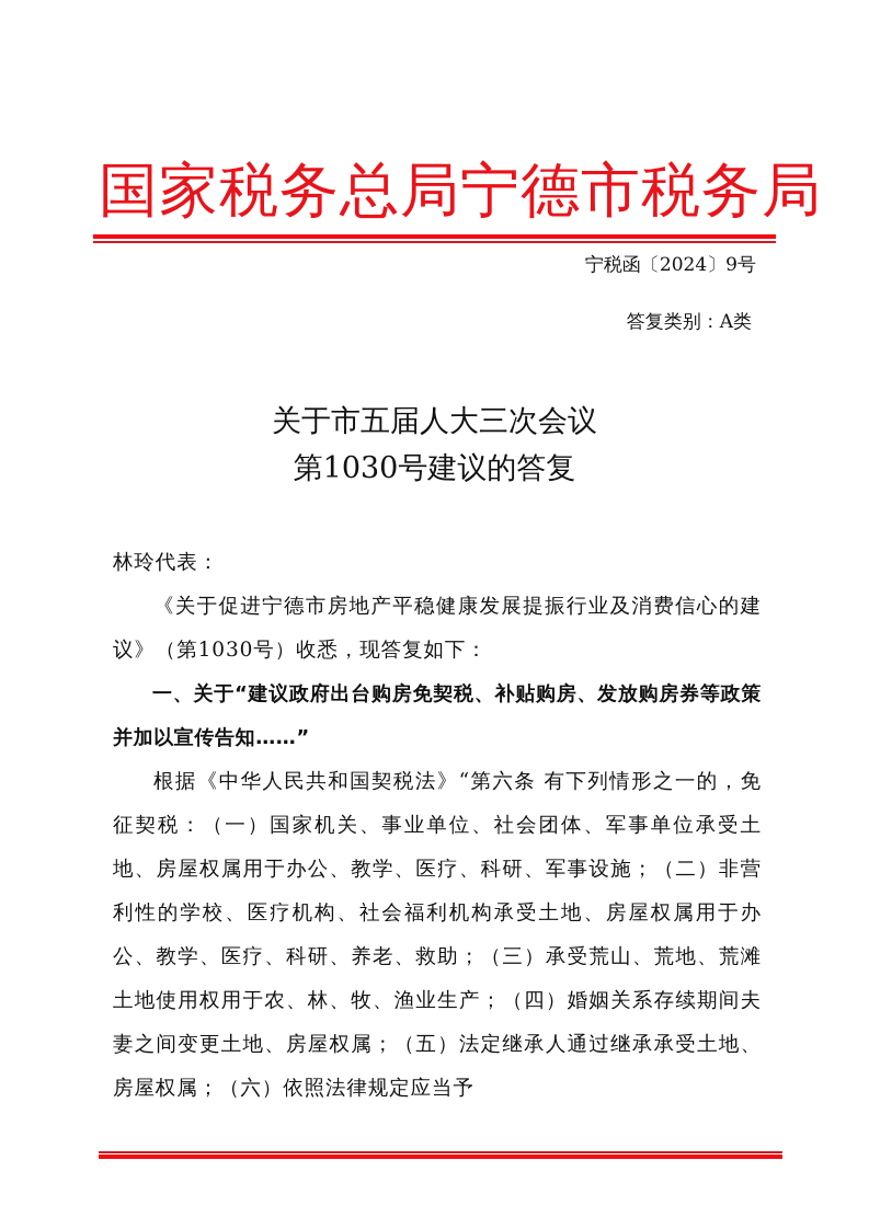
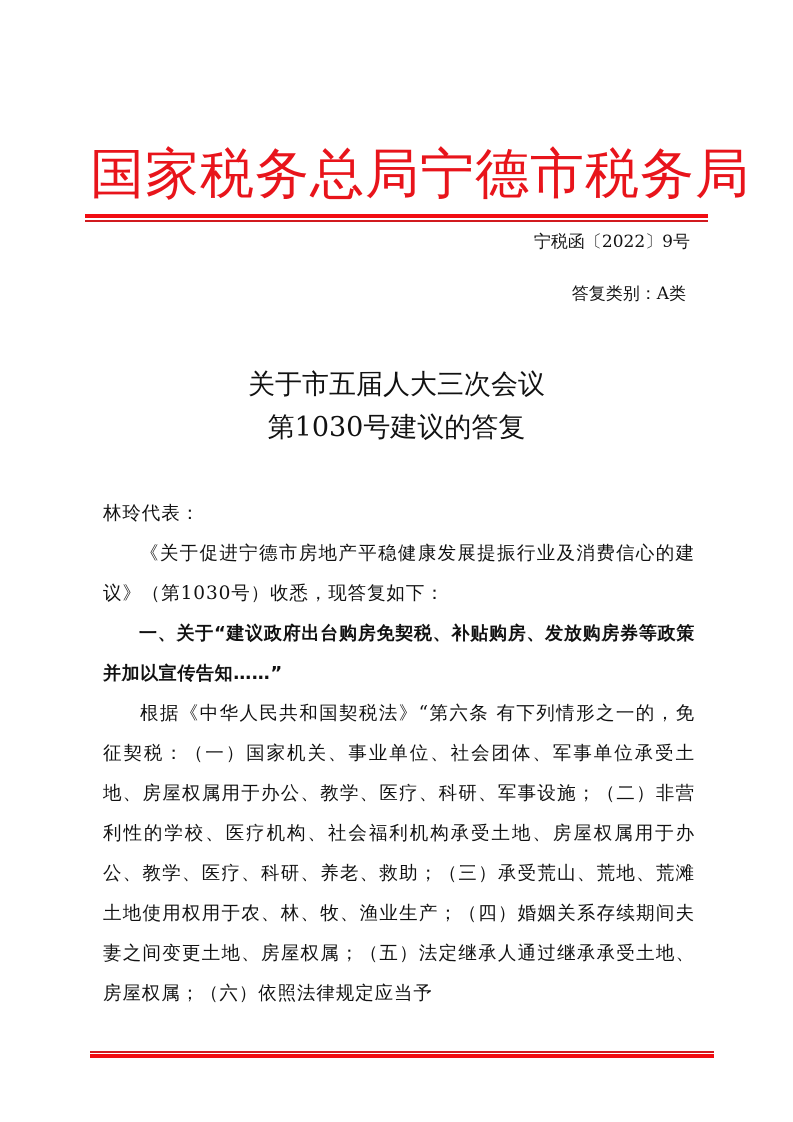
  国家税务总局宁德市税务局
- 宁税函〔2024〕9号
+ 宁税函〔2022〕9号
  答复类别：A类
  关于市五届人大三次会议
  第1030号建议的答复
  林玲代表：
  《关于促进宁德市房地产平稳健康发展提振行业及消费信心的建议》（第1030号）收悉，现答复如下：
  一、关于“建议政府出台购房免契税、补贴购房、发放购房券等政策并加以宣传告知……”
  根据《中华人民共和国契税法》“第六条 有下列情形之一的，免征契税：（一）国家机关、事业单位、社会团体、军事单位承受土地、房屋权属用于办公、教学、医疗、科研、军事设施；（二）非营利性的学校、医疗机构、社会福利机构承受土地、房屋权属用于办公、教学、医疗、科研、养老、救助；（三）承受荒山、荒地、荒滩土地使用权用于农、林、牧、渔业生产；（四）婚姻关系存续期间夫妻之间变更土地、房屋权属；（五）法定继承人通过继承承受土地、房屋权属；（六）依照法律规定应当予
